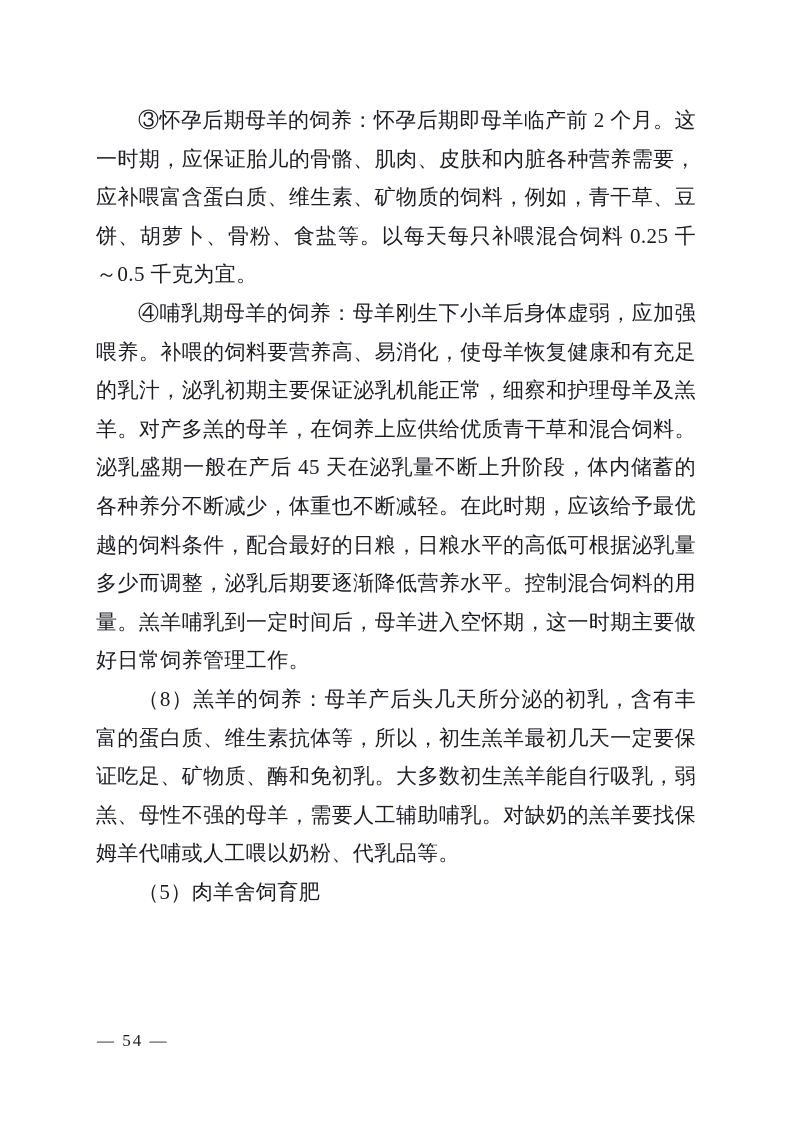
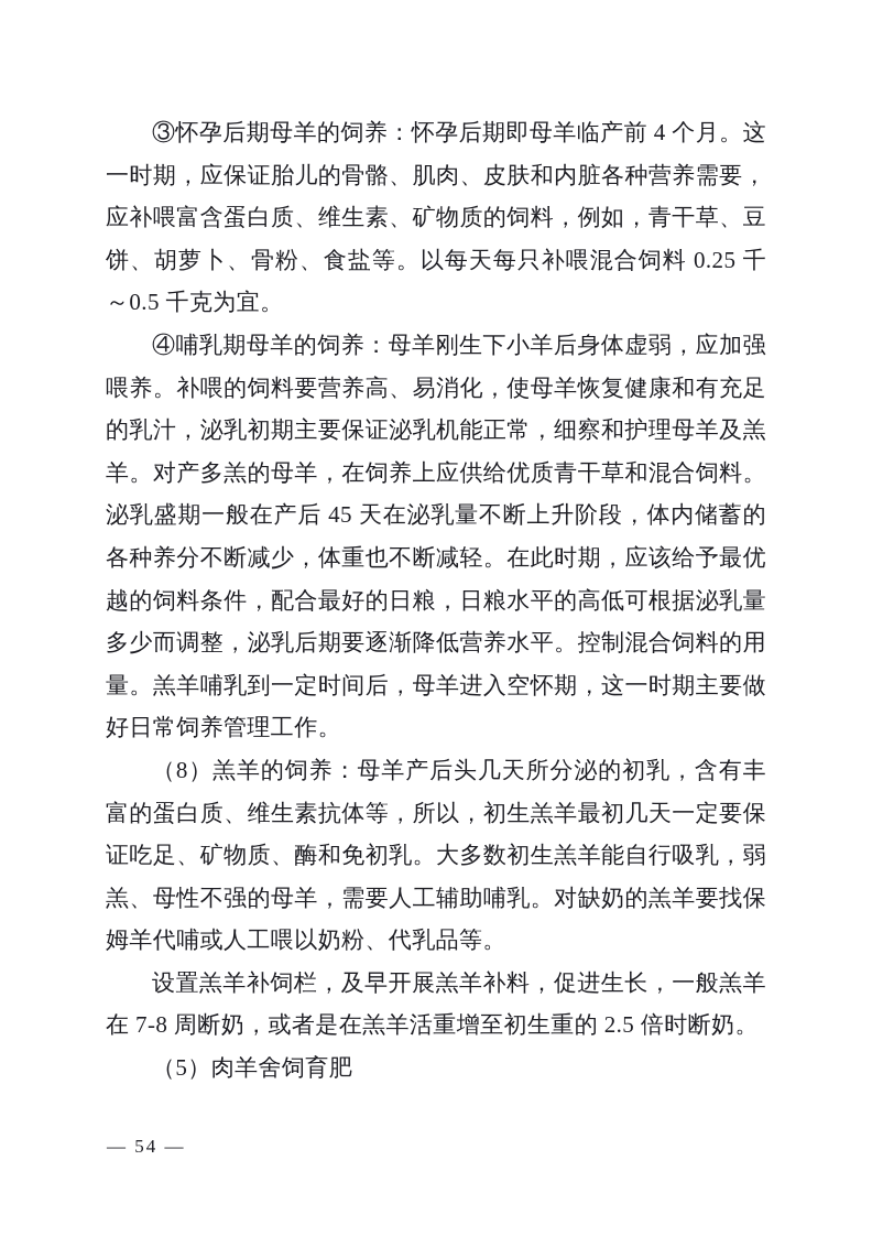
- ③怀孕后期母羊的饲养：怀孕后期即母羊临产前 2 个月。这一时期，应保证胎儿的骨骼、肌肉、皮肤和内脏各种营养需要，应补喂富含蛋白质、维生素、矿物质的饲料，例如，青干草、豆饼、胡萝卜、骨粉、食盐等。以每天每只补喂混合饲料 0.25 千～0.5 千克为宜。
+ ③怀孕后期母羊的饲养：怀孕后期即母羊临产前 4 个月。这一时期，应保证胎儿的骨骼、肌肉、皮肤和内脏各种营养需要，应补喂富含蛋白质、维生素、矿物质的饲料，例如，青干草、豆饼、胡萝卜、骨粉、食盐等。以每天每只补喂混合饲料 0.25 千～0.5 千克为宜。
  ④哺乳期母羊的饲养：母羊刚生下小羊后身体虚弱，应加强喂养。补喂的饲料要营养高、易消化，使母羊恢复健康和有充足的乳汁，泌乳初期主要保证泌乳机能正常，细察和护理母羊及羔羊。对产多羔的母羊，在饲养上应供给优质青干草和混合饲料。泌乳盛期一般在产后 45 天在泌乳量不断上升阶段，体内储蓄的各种养分不断减少，体重也不断减轻。在此时期，应该给予最优越的饲料条件，配合最好的日粮，日粮水平的高低可根据泌乳量多少而调整，泌乳后期要逐渐降低营养水平。控制混合饲料的用量。羔羊哺乳到一定时间后，母羊进入空怀期，这一时期主要做好日常饲养管理工作。
  （8）羔羊的饲养：母羊产后头几天所分泌的初乳，含有丰富的蛋白质、维生素抗体等，所以，初生羔羊最初几天一定要保证吃足、矿物质、酶和免初乳。大多数初生羔羊能自行吸乳，弱羔、母性不强的母羊，需要人工辅助哺乳。对缺奶的羔羊要找保姆羊代哺或人工喂以奶粉、代乳品等。
+ 设置羔羊补饲栏，及早开展羔羊补料，促进生长，一般羔羊在 7-8 周断奶，或者是在羔羊活重增至初生重的 2.5 倍时断奶。
  （5）肉羊舍饲育肥
  — 54 —
